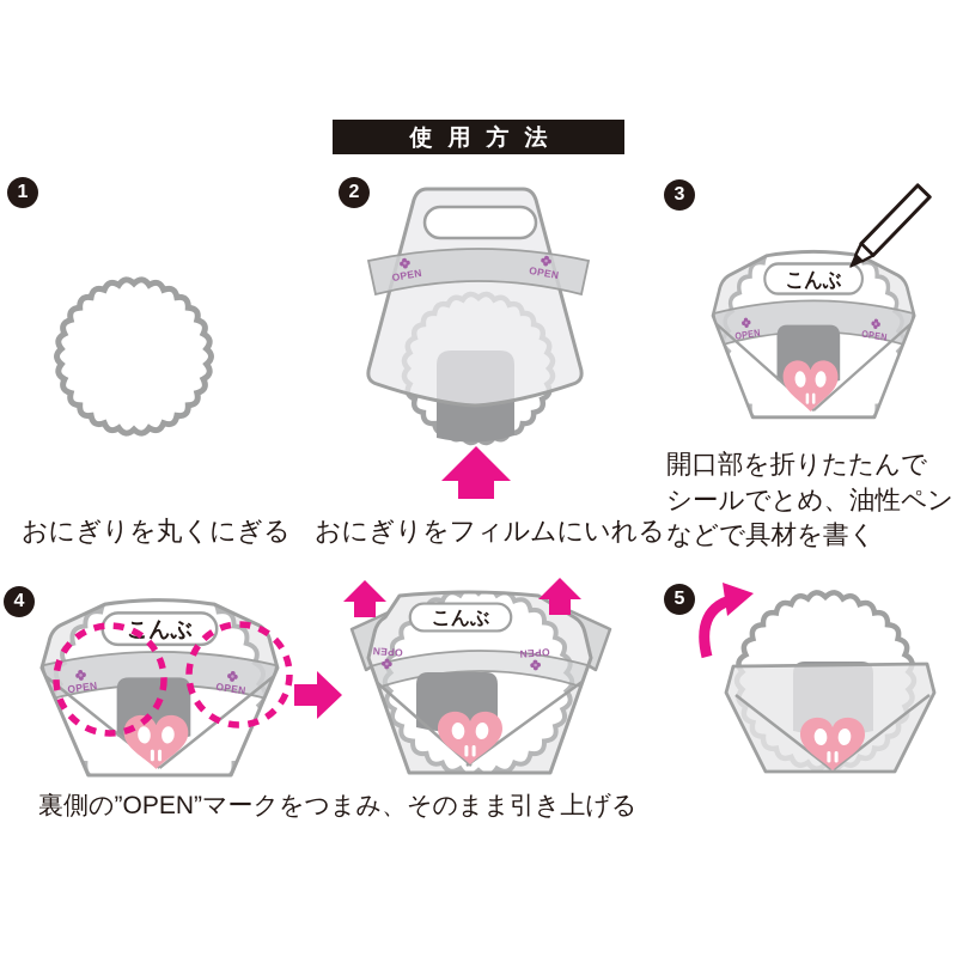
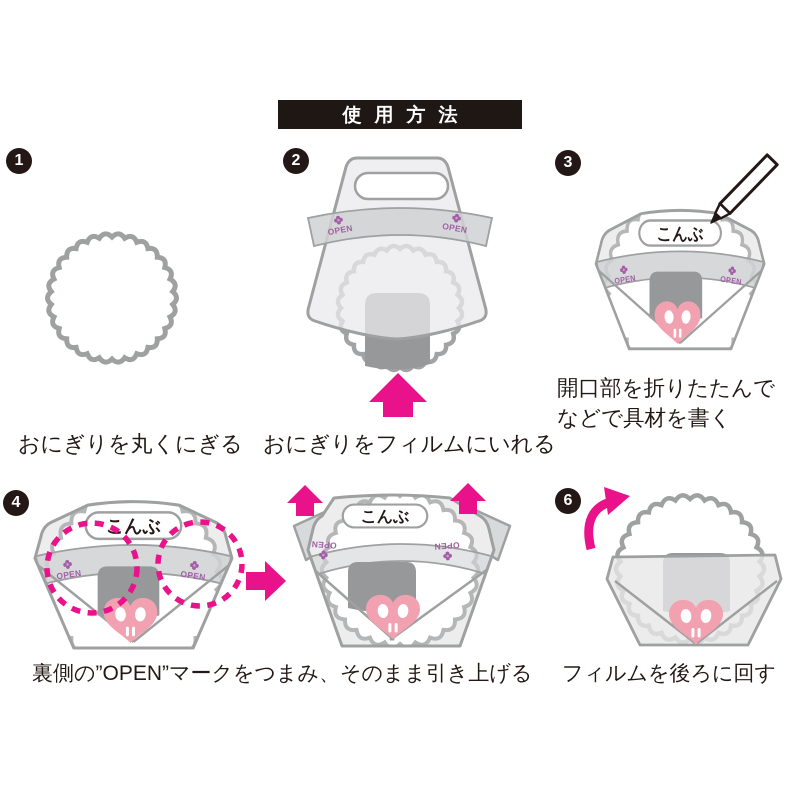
  使用方法
  1
  2
  3
  4
- 5
+ 6
  おにぎりを丸くにぎる
  おにぎりをフィルムにいれる
  開口部を折りたたんで
- シールでとめ、油性ペン
  などで具材を書く
  裏側の”OPEN”マークをつまみ、そのまま引き上げる
+ フィルムを後ろに回す
